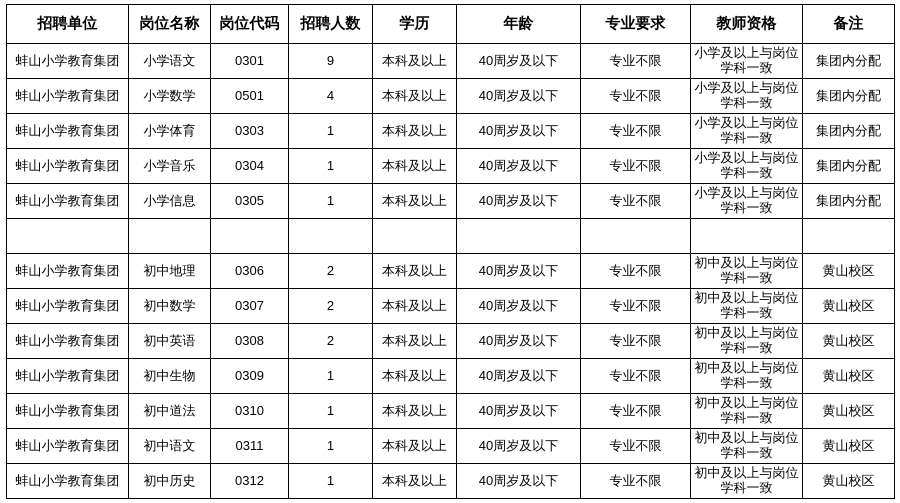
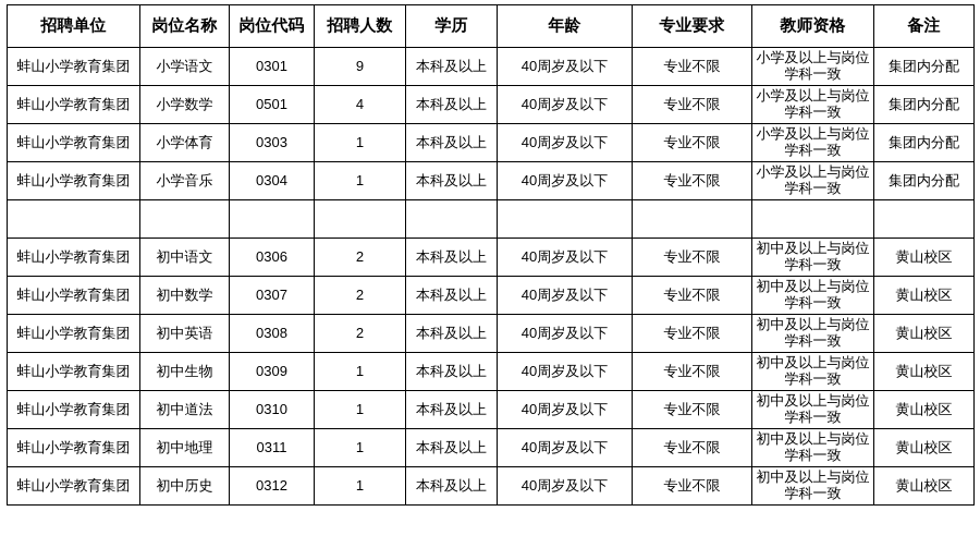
  招聘单位	岗位名称	岗位代码	招聘人数	学历	年龄	专业要求	教师资格	备注
  蚌山小学教育集团	小学语文	0301	9	本科及以上	40周岁及以下	专业不限	小学及以上与岗位学科一致	集团内分配
  蚌山小学教育集团	小学数学	0501	4	本科及以上	40周岁及以下	专业不限	小学及以上与岗位学科一致	集团内分配
  蚌山小学教育集团	小学体育	0303	1	本科及以上	40周岁及以下	专业不限	小学及以上与岗位学科一致	集团内分配
  蚌山小学教育集团	小学音乐	0304	1	本科及以上	40周岁及以下	专业不限	小学及以上与岗位学科一致	集团内分配
- 蚌山小学教育集团	小学信息	0305	1	本科及以上	40周岁及以下	专业不限	小学及以上与岗位学科一致	集团内分配
- 蚌山小学教育集团	初中地理	0306	2	本科及以上	40周岁及以下	专业不限	初中及以上与岗位学科一致	黄山校区
+ 蚌山小学教育集团	初中语文	0306	2	本科及以上	40周岁及以下	专业不限	初中及以上与岗位学科一致	黄山校区
  蚌山小学教育集团	初中数学	0307	2	本科及以上	40周岁及以下	专业不限	初中及以上与岗位学科一致	黄山校区
  蚌山小学教育集团	初中英语	0308	2	本科及以上	40周岁及以下	专业不限	初中及以上与岗位学科一致	黄山校区
  蚌山小学教育集团	初中生物	0309	1	本科及以上	40周岁及以下	专业不限	初中及以上与岗位学科一致	黄山校区
  蚌山小学教育集团	初中道法	0310	1	本科及以上	40周岁及以下	专业不限	初中及以上与岗位学科一致	黄山校区
- 蚌山小学教育集团	初中语文	0311	1	本科及以上	40周岁及以下	专业不限	初中及以上与岗位学科一致	黄山校区
+ 蚌山小学教育集团	初中地理	0311	1	本科及以上	40周岁及以下	专业不限	初中及以上与岗位学科一致	黄山校区
  蚌山小学教育集团	初中历史	0312	1	本科及以上	40周岁及以下	专业不限	初中及以上与岗位学科一致	黄山校区
